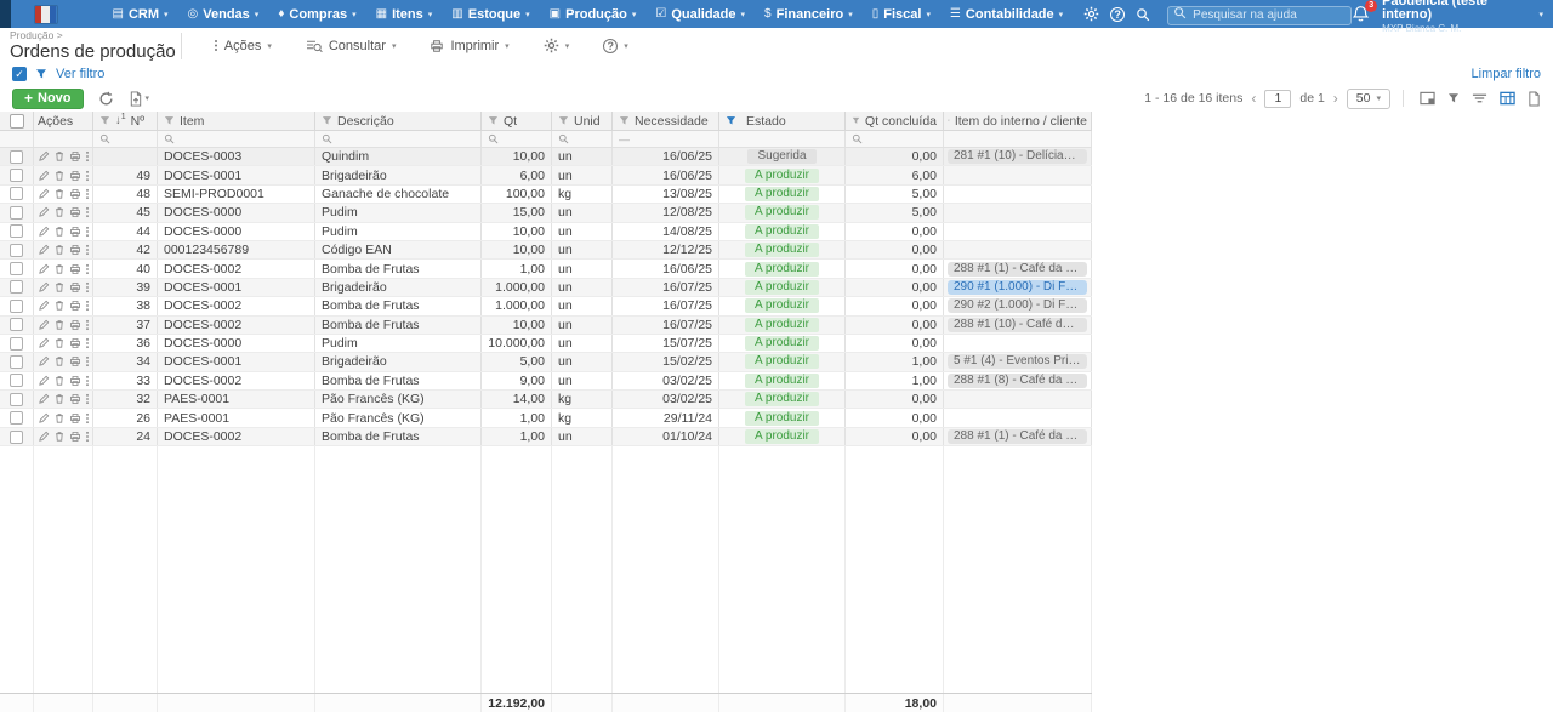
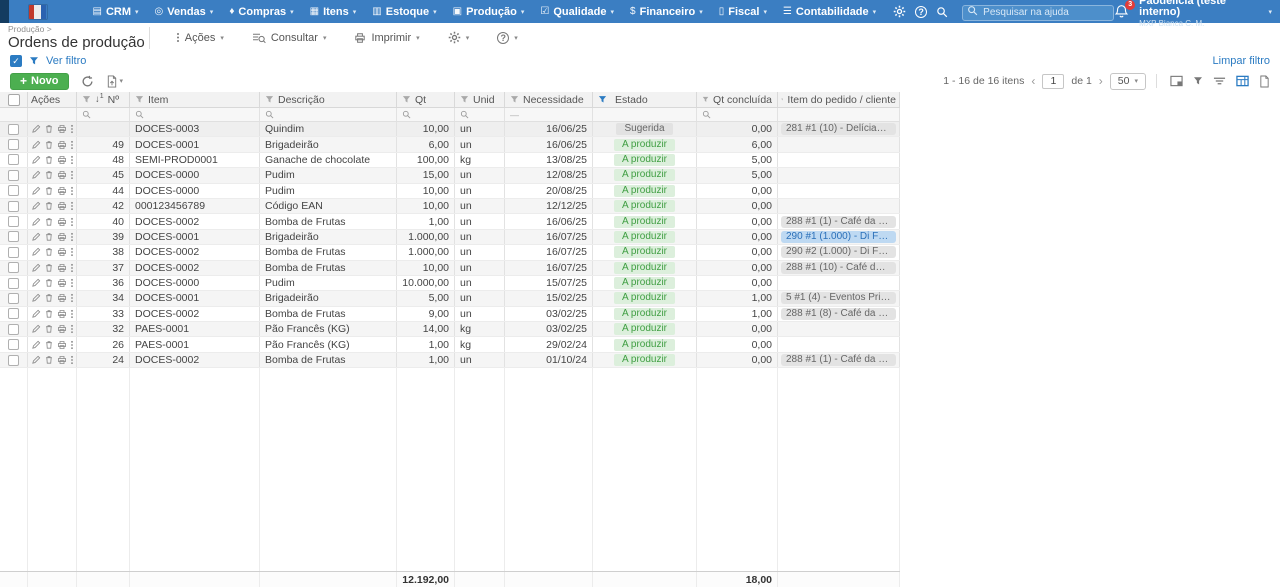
  ▤
  CRM
  ◎
  Vendas
  ♦
  Compras
  ▦
  Itens
  ▥
  Estoque
  ▣
  Produção
  ☑
  Qualidade
  $
  Financeiro
  ▯
  Fiscal
  ☰
  Contabilidade
  ?
  Pesquisar na ajuda
  Pãodelícia (teste interno)
  MXP Bianca C. M.
  Produção >
  Ordens de produção
  Ações
  Consultar
  Imprimir
  ?
  ✓
  Ver filtro
  Limpar filtro
  +
  Novo
  1 - 16 de 16 itens
  ‹
  1
  de 1
  ›
  50
  Ações
  Nº
  Item
  Descrição
  Qt
  Unid
  Necessidade
  Estado
  Qt concluída
- Item do interno / cliente
+ Item do pedido / cliente
  —
  DOCES-0003
  Quindim
  10,00
  un
  16/06/25
  Sugerida
  0,00
  281 #1 (10) - Delícias do
  49
  DOCES-0001
  Brigadeirão
  6,00
  un
  16/06/25
  A produzir
  6,00
  48
  SEMI-PROD0001
  Ganache de chocolate
  100,00
  kg
  13/08/25
  A produzir
  5,00
  45
  DOCES-0000
  Pudim
  15,00
  un
  12/08/25
  A produzir
  5,00
  44
  DOCES-0000
  Pudim
  10,00
  un
- 14/08/25
+ 20/08/25
  A produzir
  0,00
  42
  000123456789
  Código EAN
  10,00
  un
  12/12/25
  A produzir
  0,00
  40
  DOCES-0002
  Bomba de Frutas
  1,00
  un
  16/06/25
  A produzir
  0,00
  288 #1 (1) - Café da Esq
  39
  DOCES-0001
  Brigadeirão
  1.000,00
  un
  16/07/25
  A produzir
  0,00
  290 #1 (1.000) - Di Fami.
  38
  DOCES-0002
  Bomba de Frutas
  1.000,00
  un
  16/07/25
  A produzir
  0,00
  290 #2 (1.000) - Di Fami.
  37
  DOCES-0002
  Bomba de Frutas
  10,00
  un
  16/07/25
  A produzir
  0,00
  288 #1 (10) - Café da Es
  36
  DOCES-0000
  Pudim
  10.000,00
  un
  15/07/25
  A produzir
  0,00
  34
  DOCES-0001
  Brigadeirão
  5,00
  un
  15/02/25
  A produzir
  1,00
  5 #1 (4) - Eventos Prime
  33
  DOCES-0002
  Bomba de Frutas
  9,00
  un
  03/02/25
  A produzir
  1,00
  288 #1 (8) - Café da Esq
  32
  PAES-0001
  Pão Francês (KG)
  14,00
  kg
  03/02/25
  A produzir
  0,00
  26
  PAES-0001
  Pão Francês (KG)
  1,00
  kg
- 29/11/24
+ 29/02/24
  A produzir
  0,00
  24
  DOCES-0002
  Bomba de Frutas
  1,00
  un
  01/10/24
  A produzir
  0,00
  288 #1 (1) - Café da Esq
  12.192,00
  18,00
